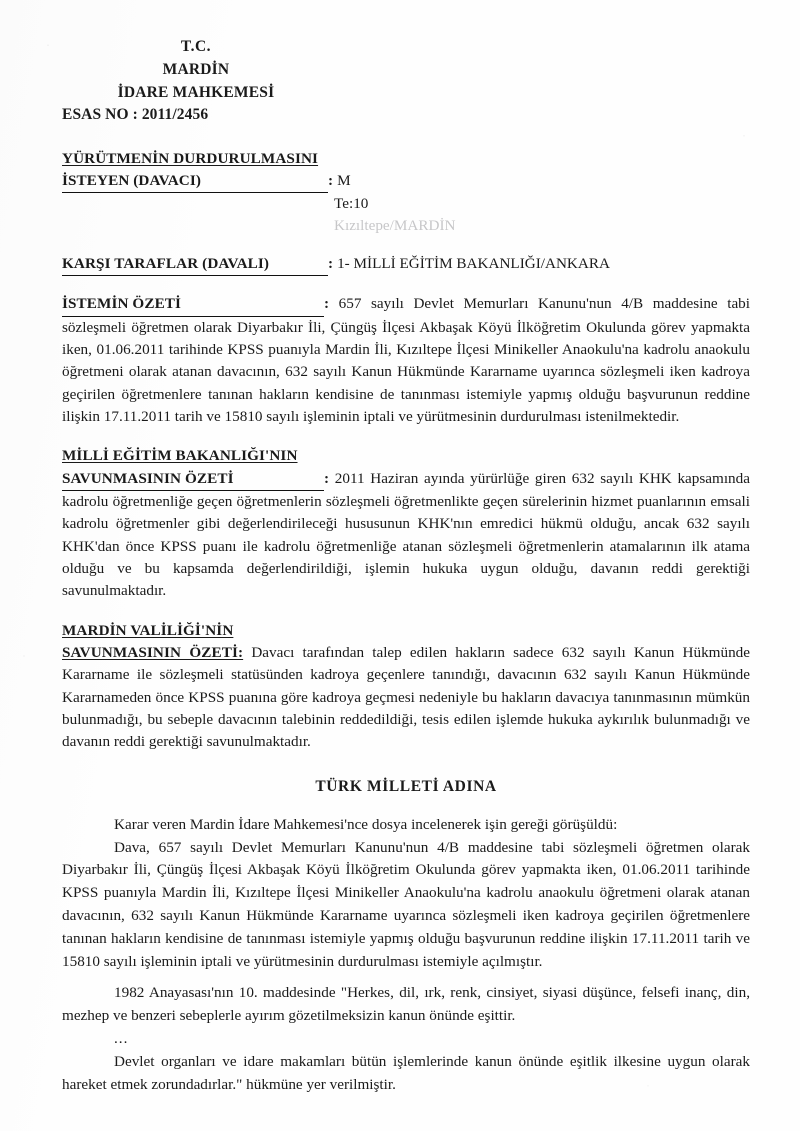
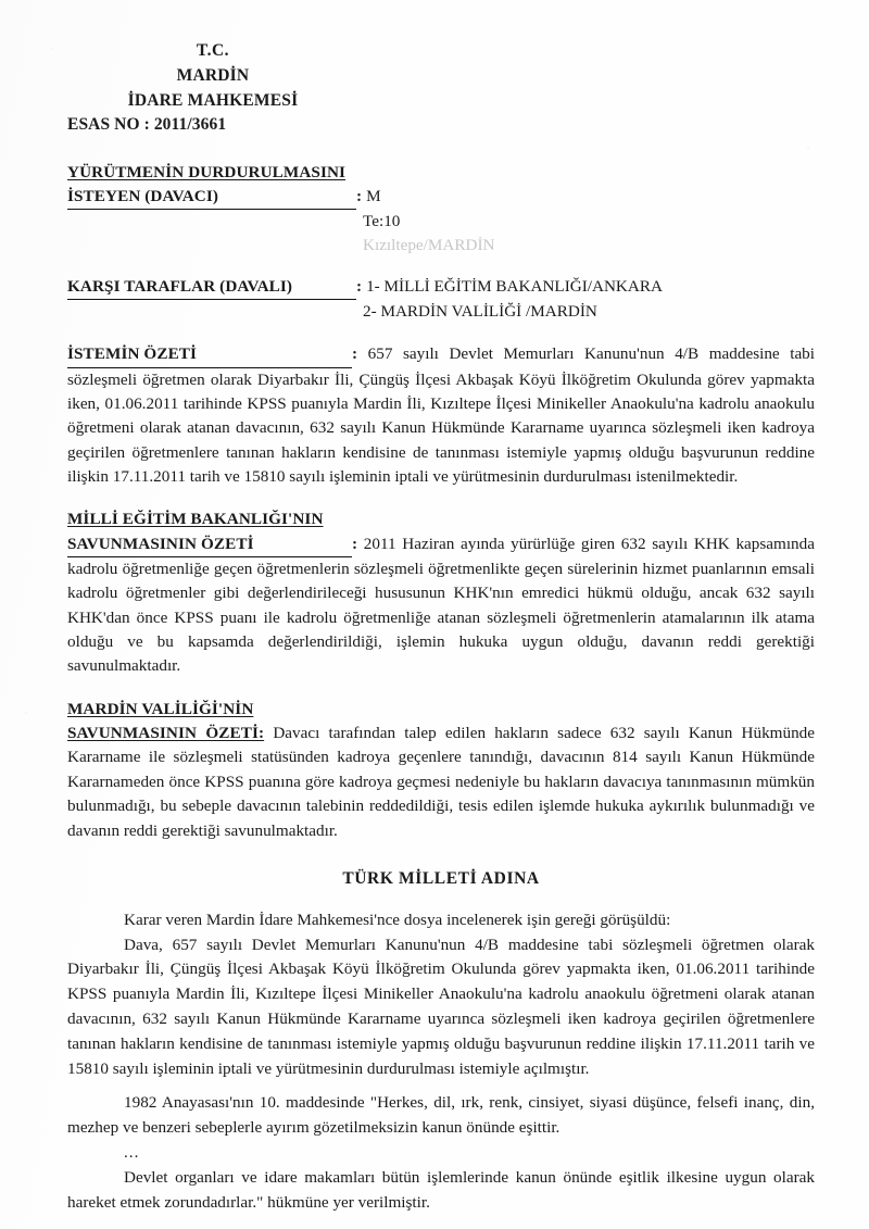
  T.C.
  MARDİN
  İDARE MAHKEMESİ
- ESAS NO : 2011/2456
+ ESAS NO : 2011/3661
  YÜRÜTMENİN DURDURULMASINI
  İSTEYEN (DAVACI)
  :
  M
  Te :10
  Kızıltepe/MARDİN
  KARŞI TARAFLAR (DAVALI)
  :
  1- MİLLİ EĞİTİM BAKANLIĞI/ANKARA
+ 2- MARDİN VALİLİĞİ /MARDİN
  İSTEMİN ÖZETİ : 657 sayılı Devlet Memurları Kanunu'nun 4/B maddesine tabi sözleşmeli öğretmen olarak Diyarbakır İli, Çüngüş İlçesi Akbaşak Köyü İlköğretim Okulunda görev yapmakta iken, 01.06.2011 tarihinde KPSS puanıyla Mardin İli, Kızıltepe İlçesi Minikeller Anaokulu'na kadrolu anaokulu öğretmeni olarak atanan davacının, 632 sayılı Kanun Hükmünde Kararname uyarınca sözleşmeli iken kadroya geçirilen öğretmenlere tanınan hakların kendisine de tanınması istemiyle yapmış olduğu başvurunun reddine ilişkin 17.11.2011 tarih ve 15810 sayılı işleminin iptali ve yürütmesinin durdurulması istenilmektedir.
  MİLLİ EĞİTİM BAKANLIĞI'NIN
  SAVUNMASININ ÖZETİ : 2011 Haziran ayında yürürlüğe giren 632 sayılı KHK kapsamında kadrolu öğretmenliğe geçen öğretmenlerin sözleşmeli öğretmenlikte geçen sürelerinin hizmet puanlarının emsali kadrolu öğretmenler gibi değerlendirileceği hususunun KHK'nın emredici hükmü olduğu, ancak 632 sayılı KHK'dan önce KPSS puanı ile kadrolu öğretmenliğe atanan sözleşmeli öğretmenlerin atamalarının ilk atama olduğu ve bu kapsamda değerlendirildiği, işlemin hukuka uygun olduğu, davanın reddi gerektiği savunulmaktadır.
  MARDİN VALİLİĞİ'NİN
- SAVUNMASININ ÖZETİ: Davacı tarafından talep edilen hakların sadece 632 sayılı Kanun Hükmünde Kararname ile sözleşmeli statüsünden kadroya geçenlere tanındığı, davacının 632 sayılı Kanun Hükmünde Kararnameden önce KPSS puanına göre kadroya geçmesi nedeniyle bu hakların davacıya tanınmasının mümkün bulunmadığı, bu sebeple davacının talebinin reddedildiği, tesis edilen işlemde hukuka aykırılık bulunmadığı ve davanın reddi gerektiği savunulmaktadır.
+ SAVUNMASININ ÖZETİ: Davacı tarafından talep edilen hakların sadece 632 sayılı Kanun Hükmünde Kararname ile sözleşmeli statüsünden kadroya geçenlere tanındığı, davacının 814 sayılı Kanun Hükmünde Kararnameden önce KPSS puanına göre kadroya geçmesi nedeniyle bu hakların davacıya tanınmasının mümkün bulunmadığı, bu sebeple davacının talebinin reddedildiği, tesis edilen işlemde hukuka aykırılık bulunmadığı ve davanın reddi gerektiği savunulmaktadır.
  TÜRK MİLLETİ ADINA
  Karar veren Mardin İdare Mahkemesi'nce dosya incelenerek işin gereği görüşüldü:
  Dava, 657 sayılı Devlet Memurları Kanunu'nun 4/B maddesine tabi sözleşmeli öğretmen olarak Diyarbakır İli, Çüngüş İlçesi Akbaşak Köyü İlköğretim Okulunda görev yapmakta iken, 01.06.2011 tarihinde KPSS puanıyla Mardin İli, Kızıltepe İlçesi Minikeller Anaokulu'na kadrolu anaokulu öğretmeni olarak atanan davacının, 632 sayılı Kanun Hükmünde Kararname uyarınca sözleşmeli iken kadroya geçirilen öğretmenlere tanınan hakların kendisine de tanınması istemiyle yapmış olduğu başvurunun reddine ilişkin 17.11.2011 tarih ve 15810 sayılı işleminin iptali ve yürütmesinin durdurulması istemiyle açılmıştır.
  1982 Anayasası'nın 10. maddesinde "Herkes, dil, ırk, renk, cinsiyet, siyasi düşünce, felsefi inanç, din, mezhep ve benzeri sebeplerle ayırım gözetilmeksizin kanun önünde eşittir.
  ...
  Devlet organları ve idare makamları bütün işlemlerinde kanun önünde eşitlik ilkesine uygun olarak hareket etmek zorundadırlar." hükmüne yer verilmiştir.
